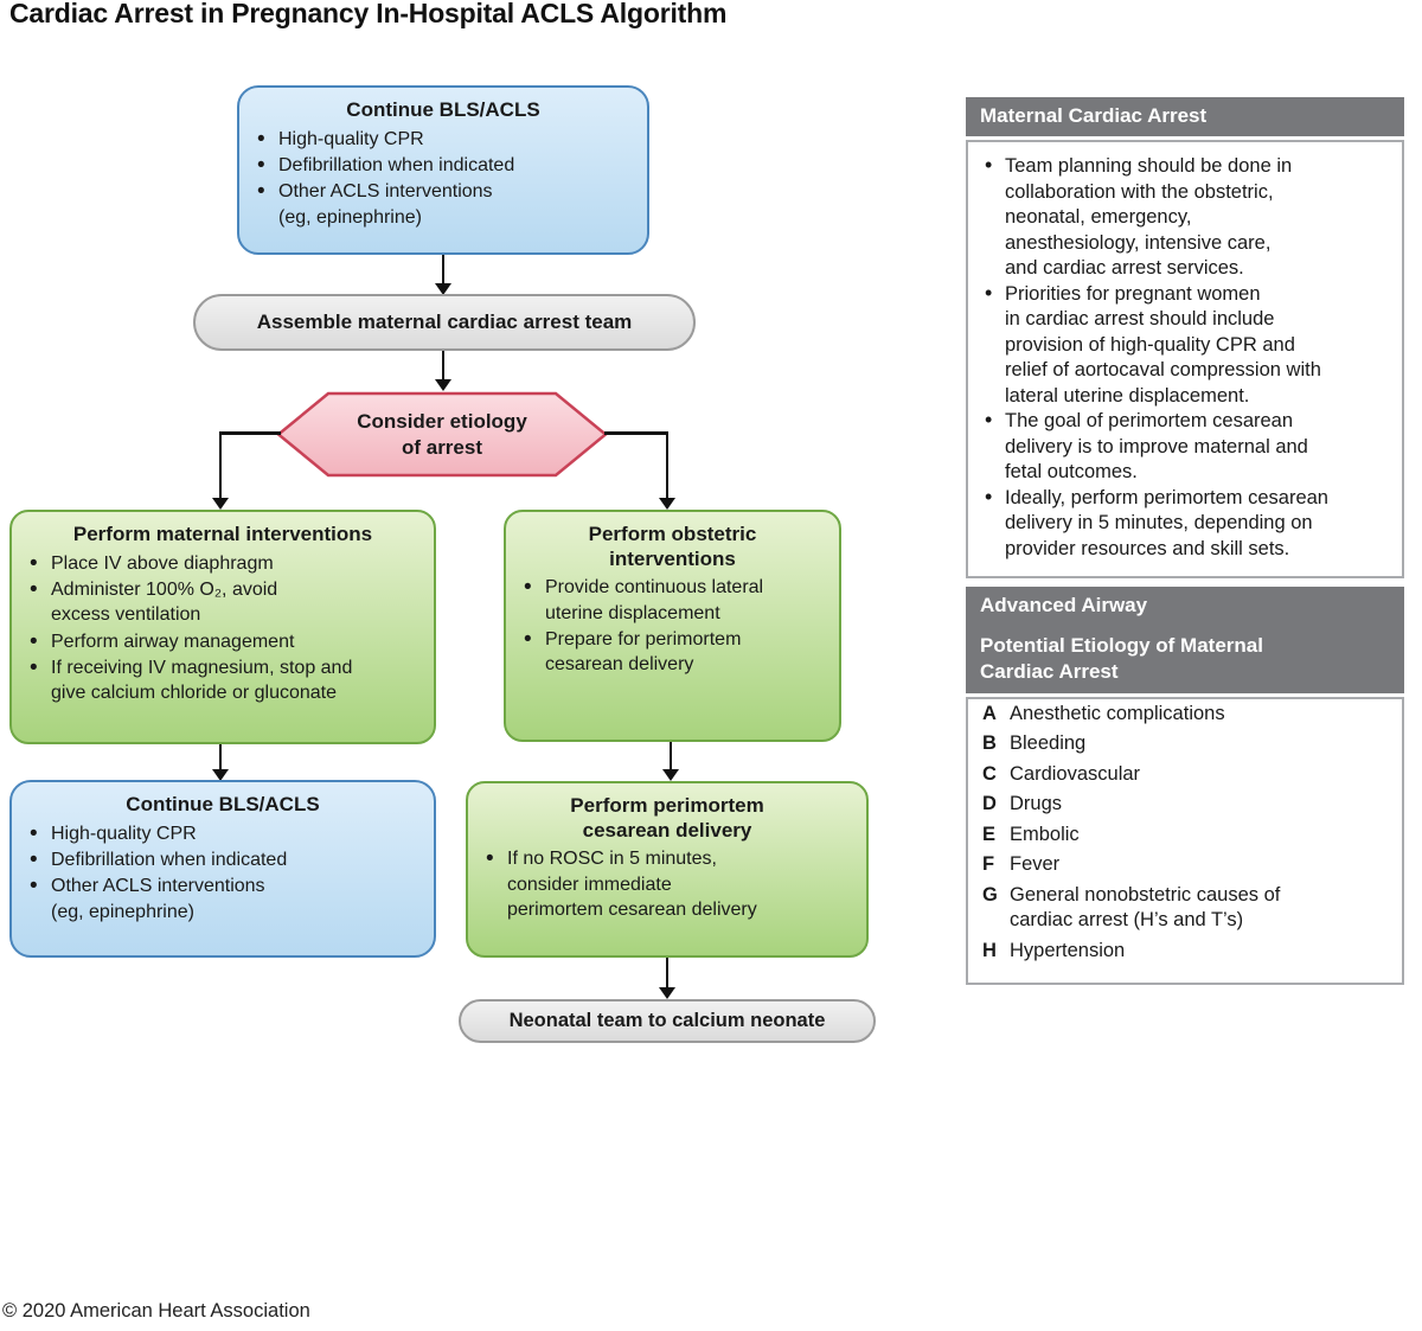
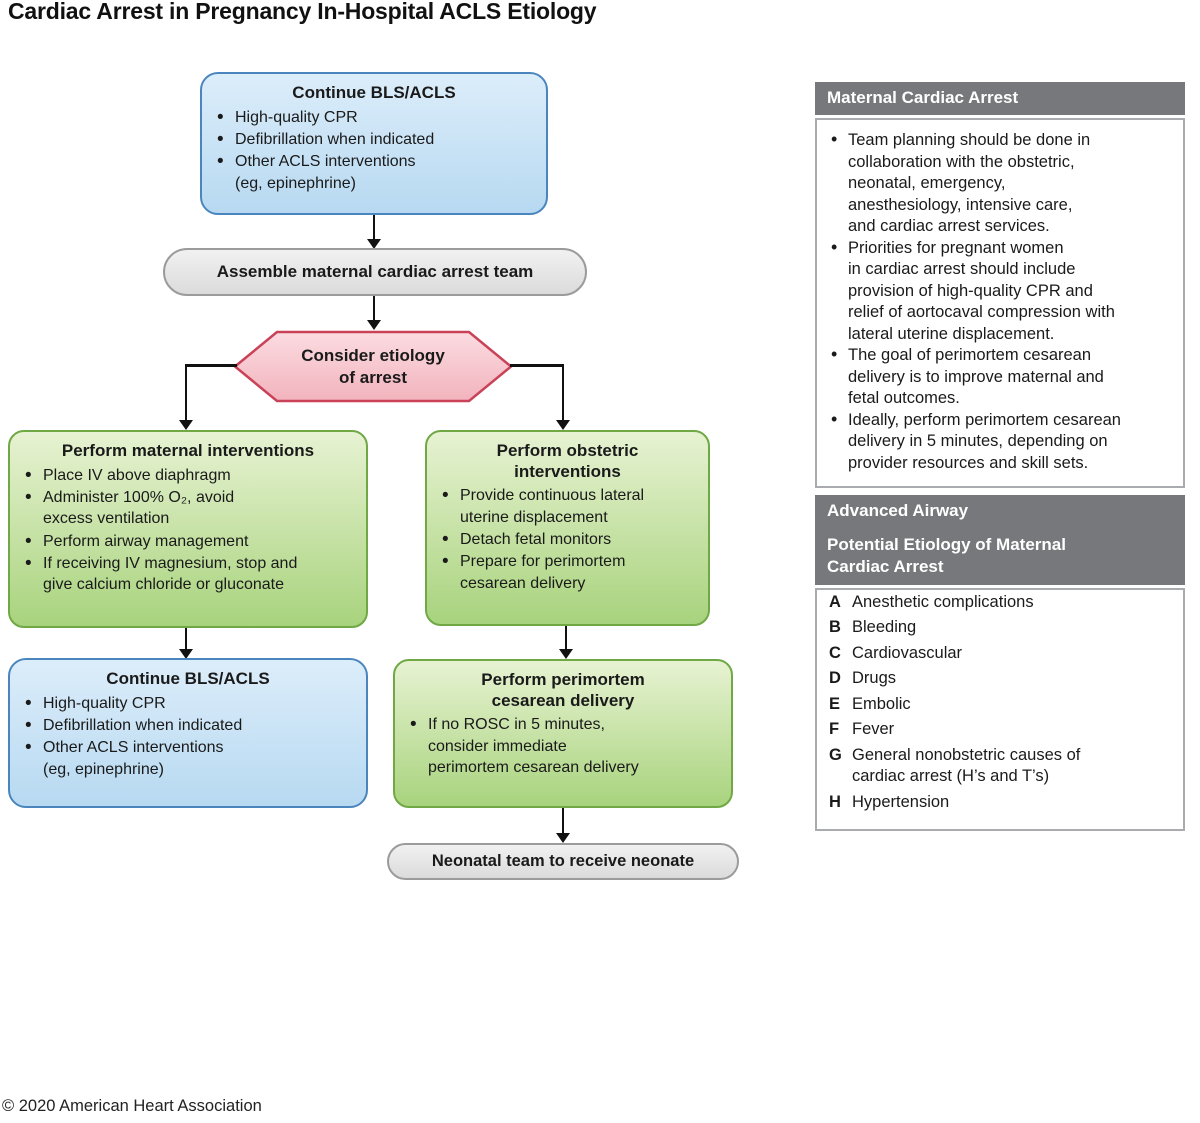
- Cardiac Arrest in Pregnancy In-Hospital ACLS Algorithm
+ Cardiac Arrest in Pregnancy In-Hospital ACLS Etiology
  Continue BLS/ACLS
  High-quality CPR
  Defibrillation when indicated
  Other ACLS interventions
  (eg, epinephrine)
  Assemble maternal cardiac arrest team
  Consider etiology
  of arrest
  Perform maternal interventions
  Place IV above diaphragm
  Administer 100% O₂, avoid
  excess ventilation
  Perform airway management
  If receiving IV magnesium, stop and
  give calcium chloride or gluconate
  Perform obstetric
  interventions
  Provide continuous lateral
  uterine displacement
+ Detach fetal monitors
  Prepare for perimortem
  cesarean delivery
  Continue BLS/ACLS
  High-quality CPR
  Defibrillation when indicated
  Other ACLS interventions
  (eg, epinephrine)
  Perform perimortem
  cesarean delivery
  If no ROSC in 5 minutes,
  consider immediate
  perimortem cesarean delivery
- Neonatal team to calcium neonate
+ Neonatal team to receive neonate
  Maternal Cardiac Arrest
  Team planning should be done in
  collaboration with the obstetric,
  neonatal, emergency,
  anesthesiology, intensive care,
  and cardiac arrest services.
  Priorities for pregnant women
  in cardiac arrest should include
  provision of high-quality CPR and
  relief of aortocaval compression with
  lateral uterine displacement.
  The goal of perimortem cesarean
  delivery is to improve maternal and
  fetal outcomes.
  Ideally, perform perimortem cesarean
  delivery in 5 minutes, depending on
  provider resources and skill sets.
  Advanced Airway
  Potential Etiology of Maternal
  Cardiac Arrest
  A
  Anesthetic complications
  B
  Bleeding
  C
  Cardiovascular
  D
  Drugs
  E
  Embolic
  F
  Fever
  G
  General nonobstetric causes of
  cardiac arrest (H’s and T’s)
  H
  Hypertension
  © 2020 American Heart Association
